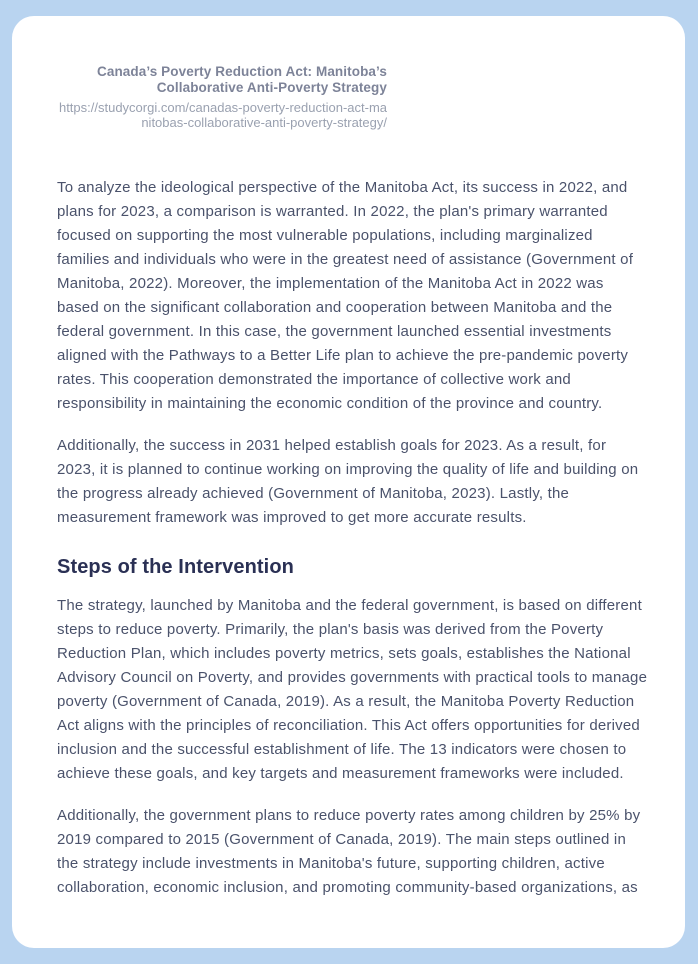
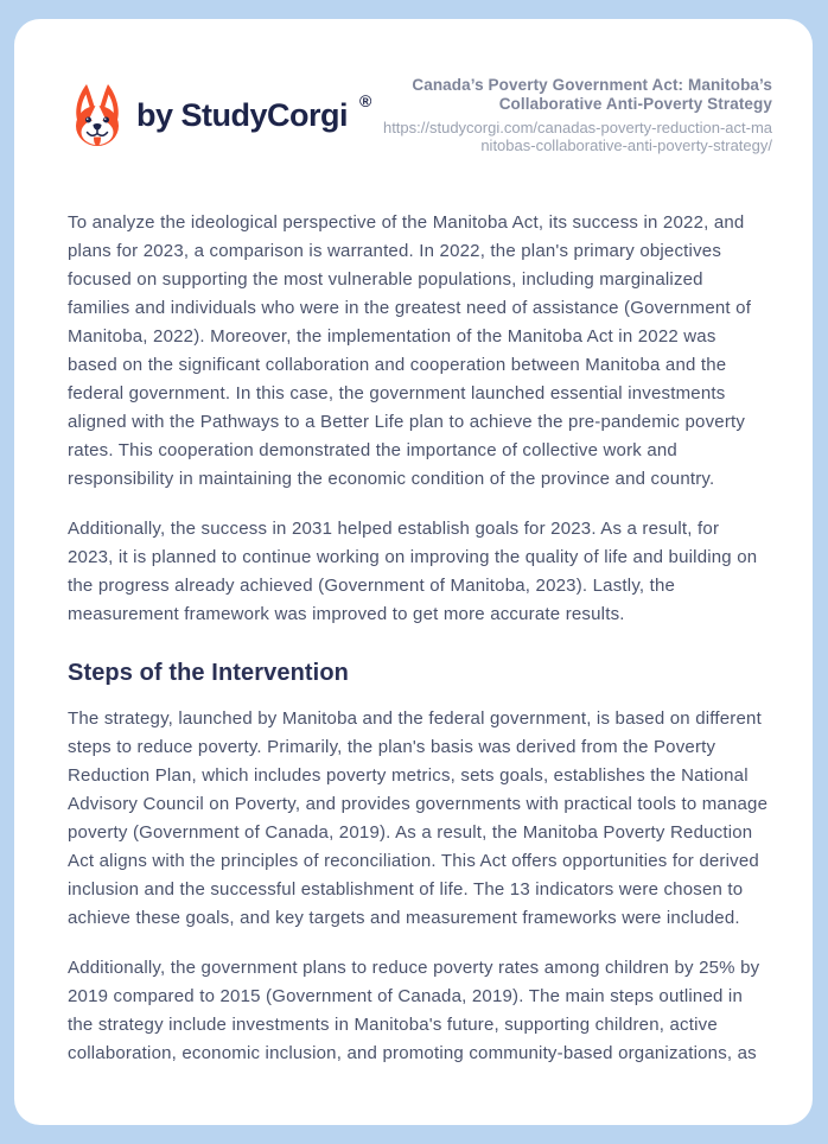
+ by StudyCorgi
+ ®
- Canada’s Poverty Reduction Act: Manitoba’s Collaborative Anti-Poverty Strategy
+ Canada’s Poverty Government Act: Manitoba’s Collaborative Anti-Poverty Strategy
  https://studycorgi.com/canadas-poverty-reduction-act-manitobas-collaborative-anti-poverty-strategy/
- To analyze the ideological perspective of the Manitoba Act, its success in 2022, and plans for 2023, a comparison is warranted. In 2022, the plan's primary warranted focused on supporting the most vulnerable populations, including marginalized families and individuals who were in the greatest need of assistance (Government of Manitoba, 2022). Moreover, the implementation of the Manitoba Act in 2022 was based on the significant collaboration and cooperation between Manitoba and the federal government. In this case, the government launched essential investments aligned with the Pathways to a Better Life plan to achieve the pre-pandemic poverty rates. This cooperation demonstrated the importance of collective work and responsibility in maintaining the economic condition of the province and country.
+ To analyze the ideological perspective of the Manitoba Act, its success in 2022, and plans for 2023, a comparison is warranted. In 2022, the plan's primary objectives focused on supporting the most vulnerable populations, including marginalized families and individuals who were in the greatest need of assistance (Government of Manitoba, 2022). Moreover, the implementation of the Manitoba Act in 2022 was based on the significant collaboration and cooperation between Manitoba and the federal government. In this case, the government launched essential investments aligned with the Pathways to a Better Life plan to achieve the pre-pandemic poverty rates. This cooperation demonstrated the importance of collective work and responsibility in maintaining the economic condition of the province and country.
  Additionally, the success in 2031 helped establish goals for 2023. As a result, for 2023, it is planned to continue working on improving the quality of life and building on the progress already achieved (Government of Manitoba, 2023). Lastly, the measurement framework was improved to get more accurate results.
  Steps of the Intervention
  The strategy, launched by Manitoba and the federal government, is based on different steps to reduce poverty. Primarily, the plan's basis was derived from the Poverty Reduction Plan, which includes poverty metrics, sets goals, establishes the National Advisory Council on Poverty, and provides governments with practical tools to manage poverty (Government of Canada, 2019). As a result, the Manitoba Poverty Reduction Act aligns with the principles of reconciliation. This Act offers opportunities for derived inclusion and the successful establishment of life. The 13 indicators were chosen to achieve these goals, and key targets and measurement frameworks were included.
  Additionally, the government plans to reduce poverty rates among children by 25% by 2019 compared to 2015 (Government of Canada, 2019). The main steps outlined in the strategy include investments in Manitoba's future, supporting children, active collaboration, economic inclusion, and promoting community-based organizations, as
